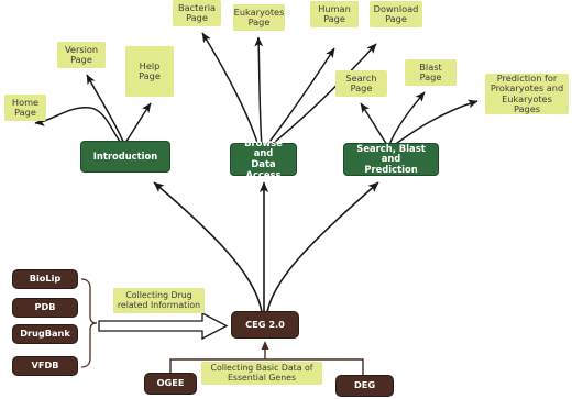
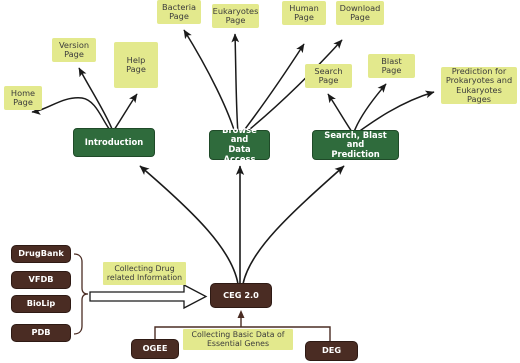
  Home
  Page
  Version
  Page
  Help Page
  Bacteria
  Page
  Eukaryotes
  Page
  Human
  Page
  Download
  Page
  Search
  Page
  Blast
  Page
  Prediction for
  Prokaryotes and
  Eukaryotes Pages
  Introduction
  Browse and
  Data Access
  Search, Blast and
  Prediction
  CEG 2.0
- BioLip
+ DrugBank
- PDB
+ VFDB
- DrugBank
+ BioLip
- VFDB
+ PDB
  OGEE
  DEG
  Collecting Drug
  related Information
  Collecting Basic Data of
  Essential Genes
